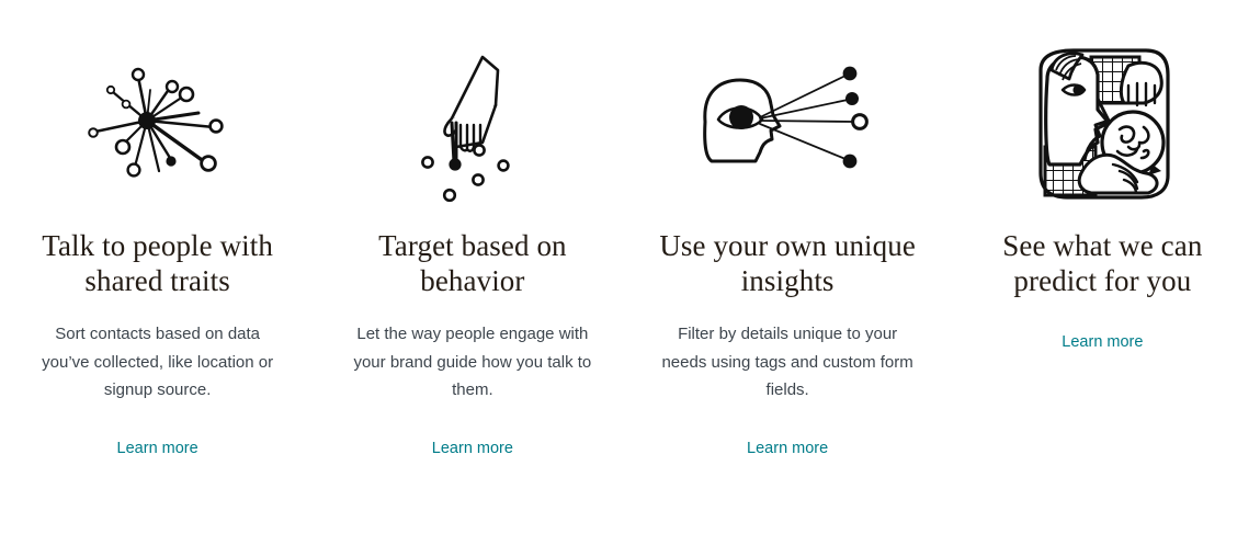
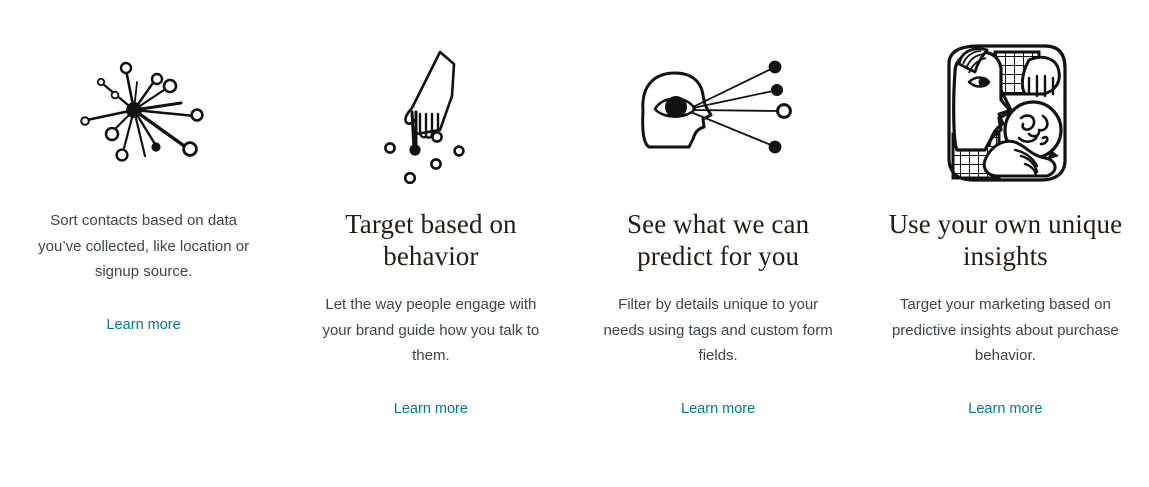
- Talk to people with shared traits
  Sort contacts based on data you’ve collected, like location or signup source.
  Learn more
  Target based on behavior
  Let the way people engage with your brand guide how you talk to them.
  Learn more
- Use your own unique insights
+ See what we can predict for you
  Filter by details unique to your needs using tags and custom form fields.
  Learn more
- See what we can predict for you
+ Use your own unique insights
+ Target your marketing based on predictive insights about purchase behavior.
  Learn more
